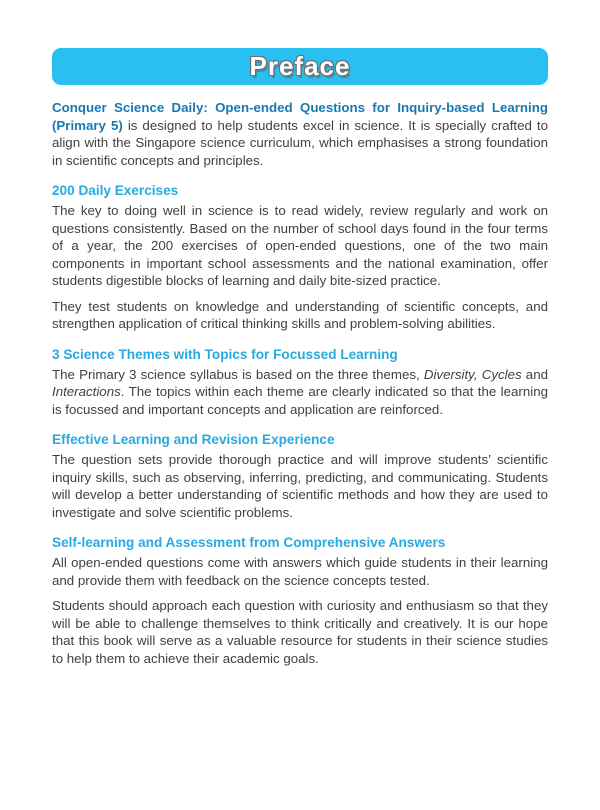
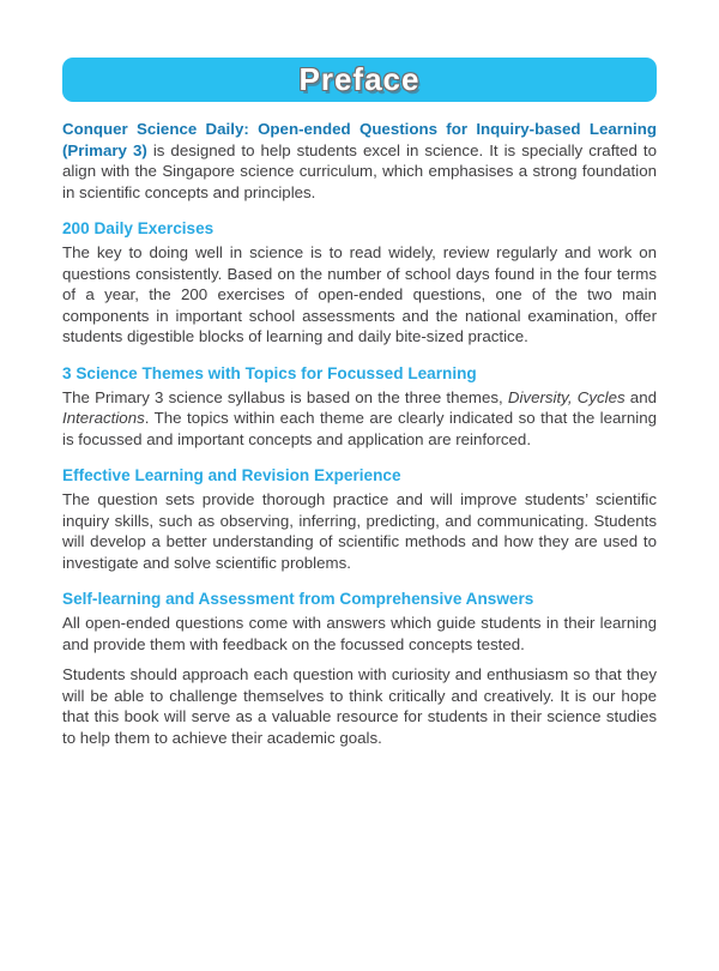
  Preface
- Conquer Science Daily: Open-ended Questions for Inquiry-based Learning (Primary 5) is designed to help students excel in science. It is specially crafted to align with the Singapore science curriculum, which emphasises a strong foundation in scientific concepts and principles.
+ Conquer Science Daily: Open-ended Questions for Inquiry-based Learning (Primary 3) is designed to help students excel in science. It is specially crafted to align with the Singapore science curriculum, which emphasises a strong foundation in scientific concepts and principles.
  200 Daily Exercises
  The key to doing well in science is to read widely, review regularly and work on questions consistently. Based on the number of school days found in the four terms of a year, the 200 exercises of open-ended questions, one of the two main components in important school assessments and the national examination, offer students digestible blocks of learning and daily bite-sized practice.
- They test students on knowledge and understanding of scientific concepts, and strengthen application of critical thinking skills and problem-solving abilities.
  3 Science Themes with Topics for Focussed Learning
  The Primary 3 science syllabus is based on the three themes, Diversity, Cycles and Interactions. The topics within each theme are clearly indicated so that the learning is focussed and important concepts and application are reinforced.
  Effective Learning and Revision Experience
  The question sets provide thorough practice and will improve students’ scientific inquiry skills, such as observing, inferring, predicting, and communicating. Students will develop a better understanding of scientific methods and how they are used to investigate and solve scientific problems.
  Self-learning and Assessment from Comprehensive Answers
- All open-ended questions come with answers which guide students in their learning and provide them with feedback on the science concepts tested.
+ All open-ended questions come with answers which guide students in their learning and provide them with feedback on the focussed concepts tested.
  Students should approach each question with curiosity and enthusiasm so that they will be able to challenge themselves to think critically and creatively. It is our hope that this book will serve as a valuable resource for students in their science studies to help them to achieve their academic goals.
